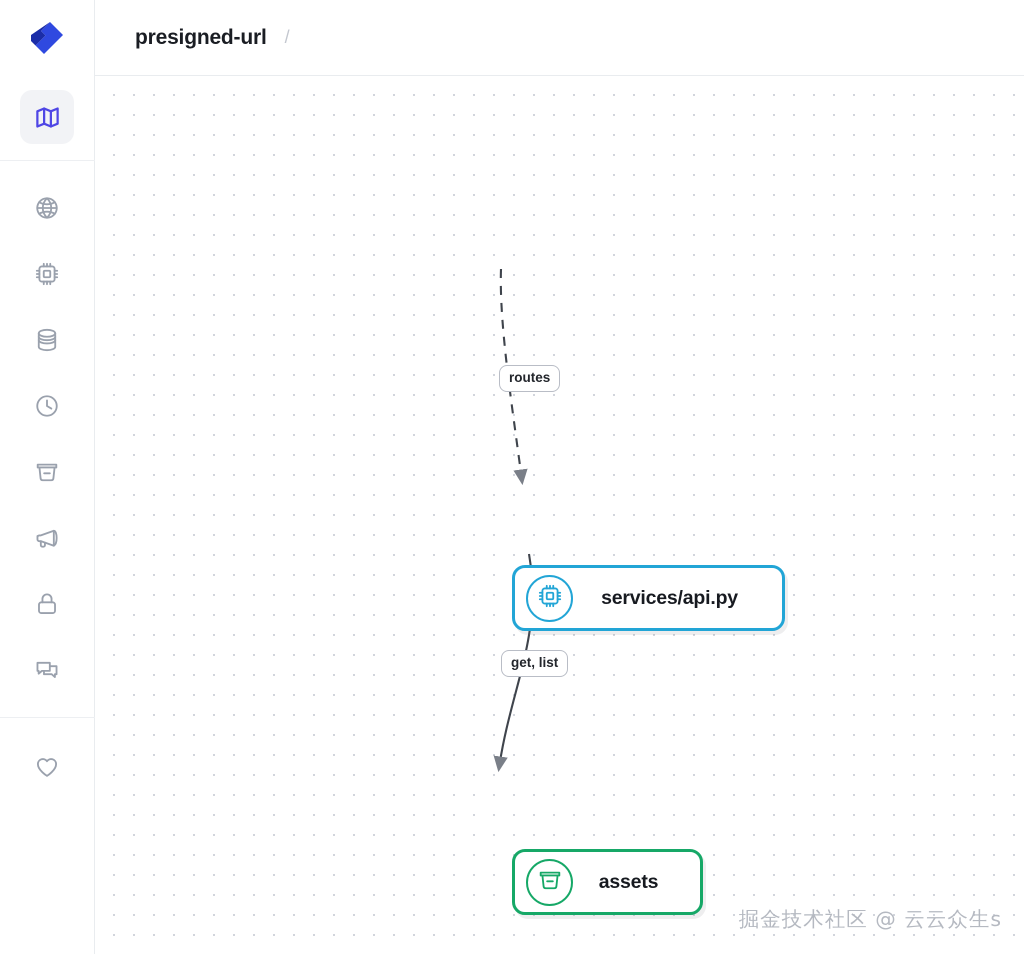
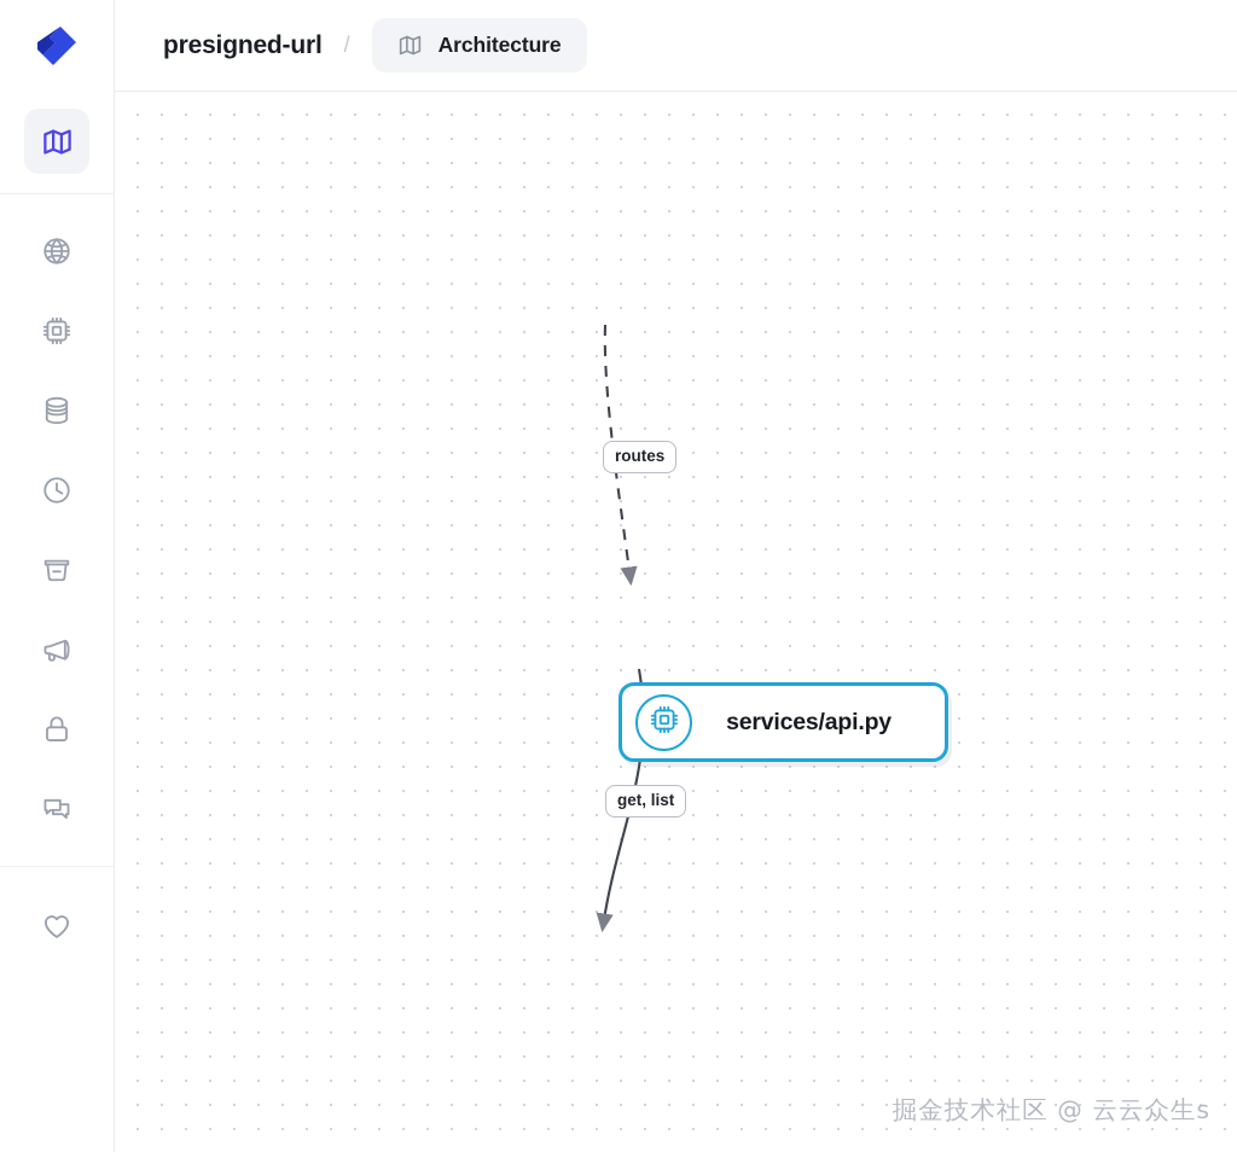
  presigned-url
  /
+ Architecture
  services/api.py
- assets
  routes
  get, list
  掘金技术社区 @ 云云众生s
